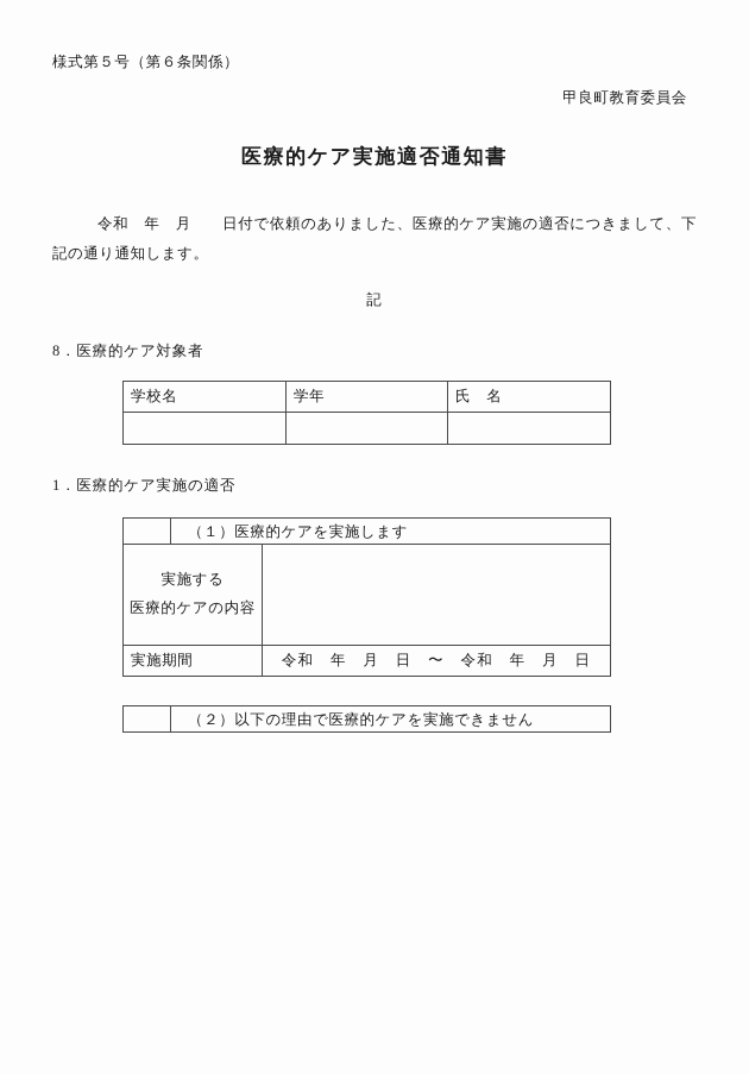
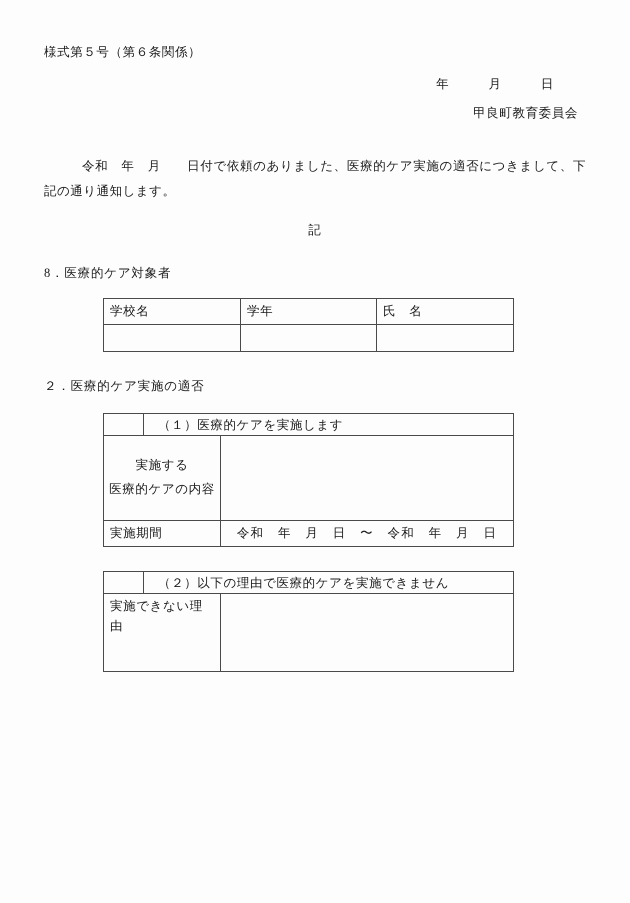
  様式第５号（第６条関係）
+ 年 月 日
  甲良町教育委員会
- 医療的ケア実施適否通知書
  令和 年 月 日付で依頼のありました、医療的ケア実施の適否につきまして、下記の通り通知します。
  記
  8．医療的ケア対象者
  学校名	学年	氏 名
- 1．医療的ケア実施の適否
+ ２．医療的ケア実施の適否
  	（１）医療的ケアを実施します
  実施する 医療的ケアの内容
  実施期間	令和 年 月 日 〜 令和 年 月 日
  	（２）以下の理由で医療的ケアを実施できません
+ 実施できない理由
